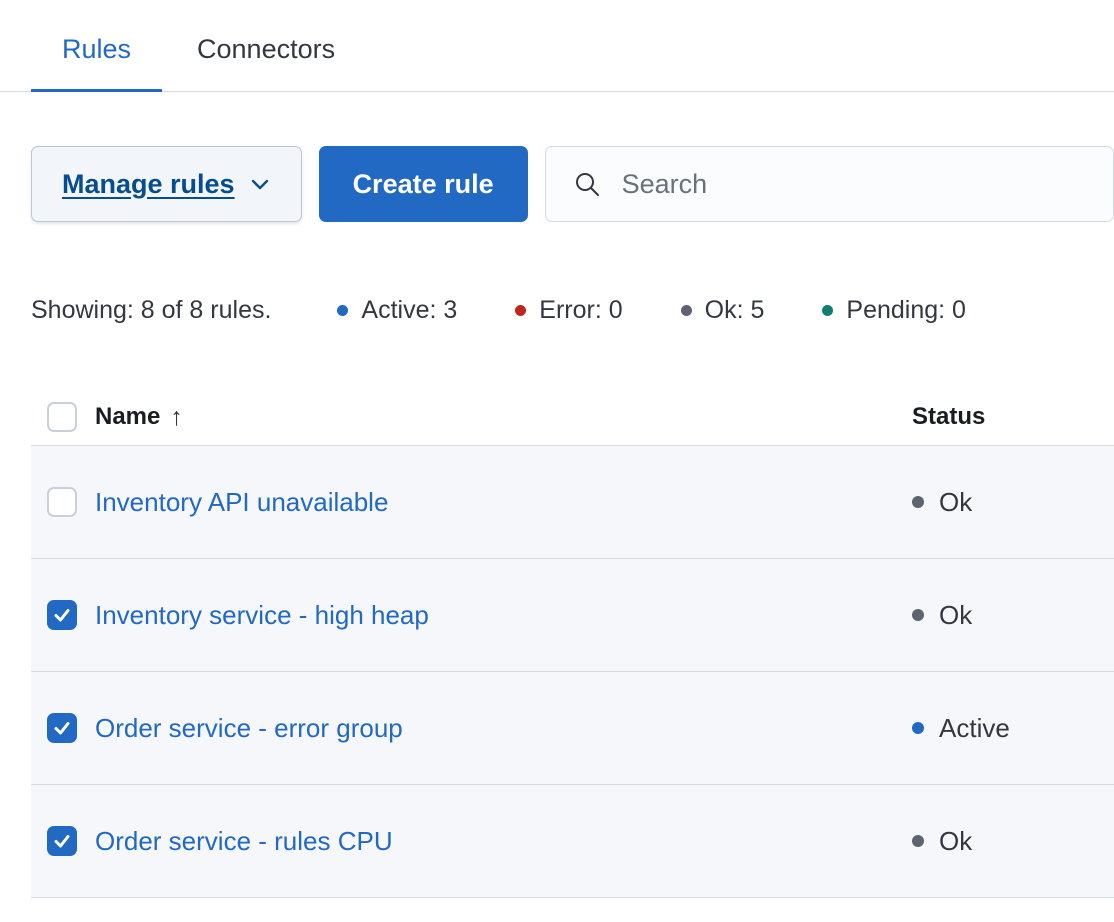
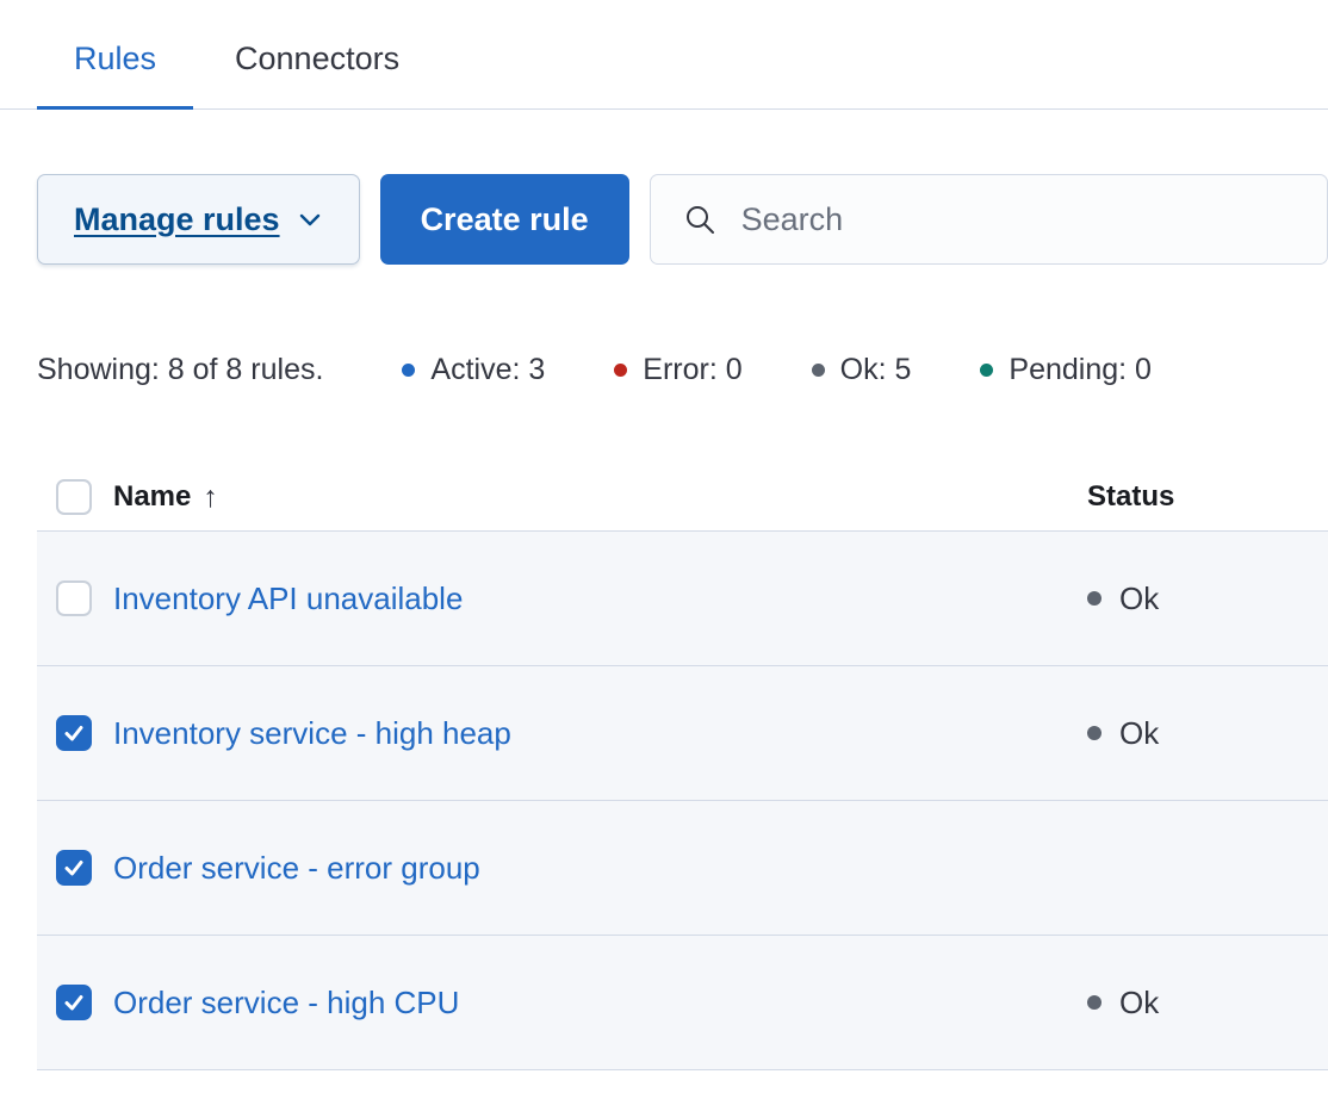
  Rules
  Connectors
  Manage rules
  Create rule
  Search
  Showing: 8 of 8 rules.
  Active: 3
  Error: 0
  Ok: 5
  Pending: 0
  Name
  ↑
  Status
  Inventory API unavailable
  Ok
  Inventory service - high heap
  Ok
  Order service - error group
- Active
- Order service - rules CPU
+ Order service - high CPU
  Ok
